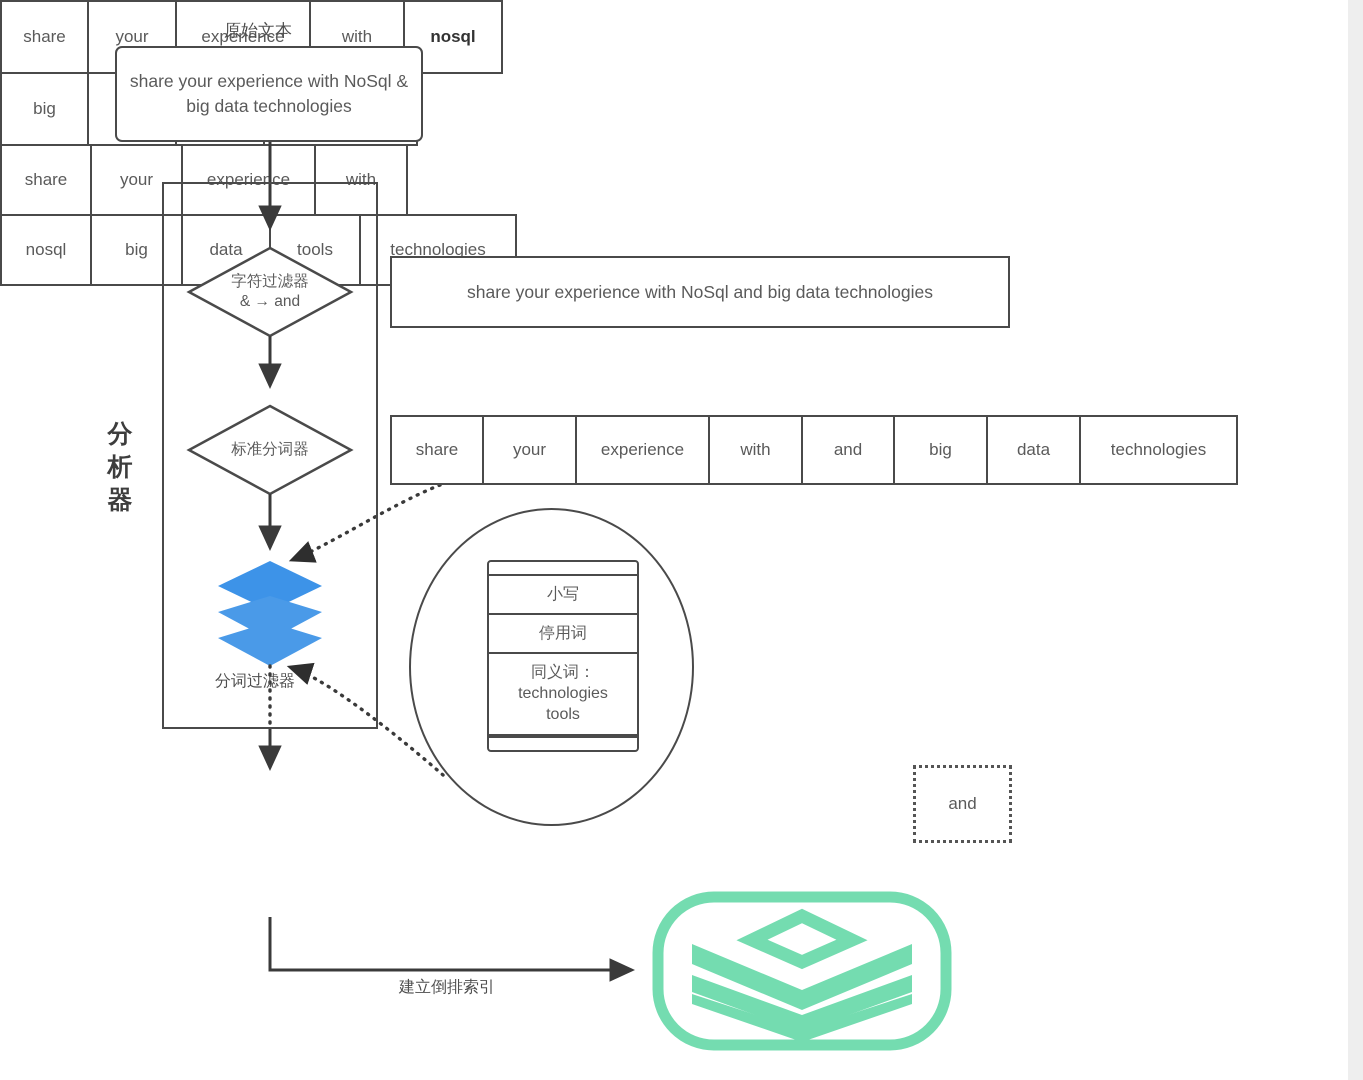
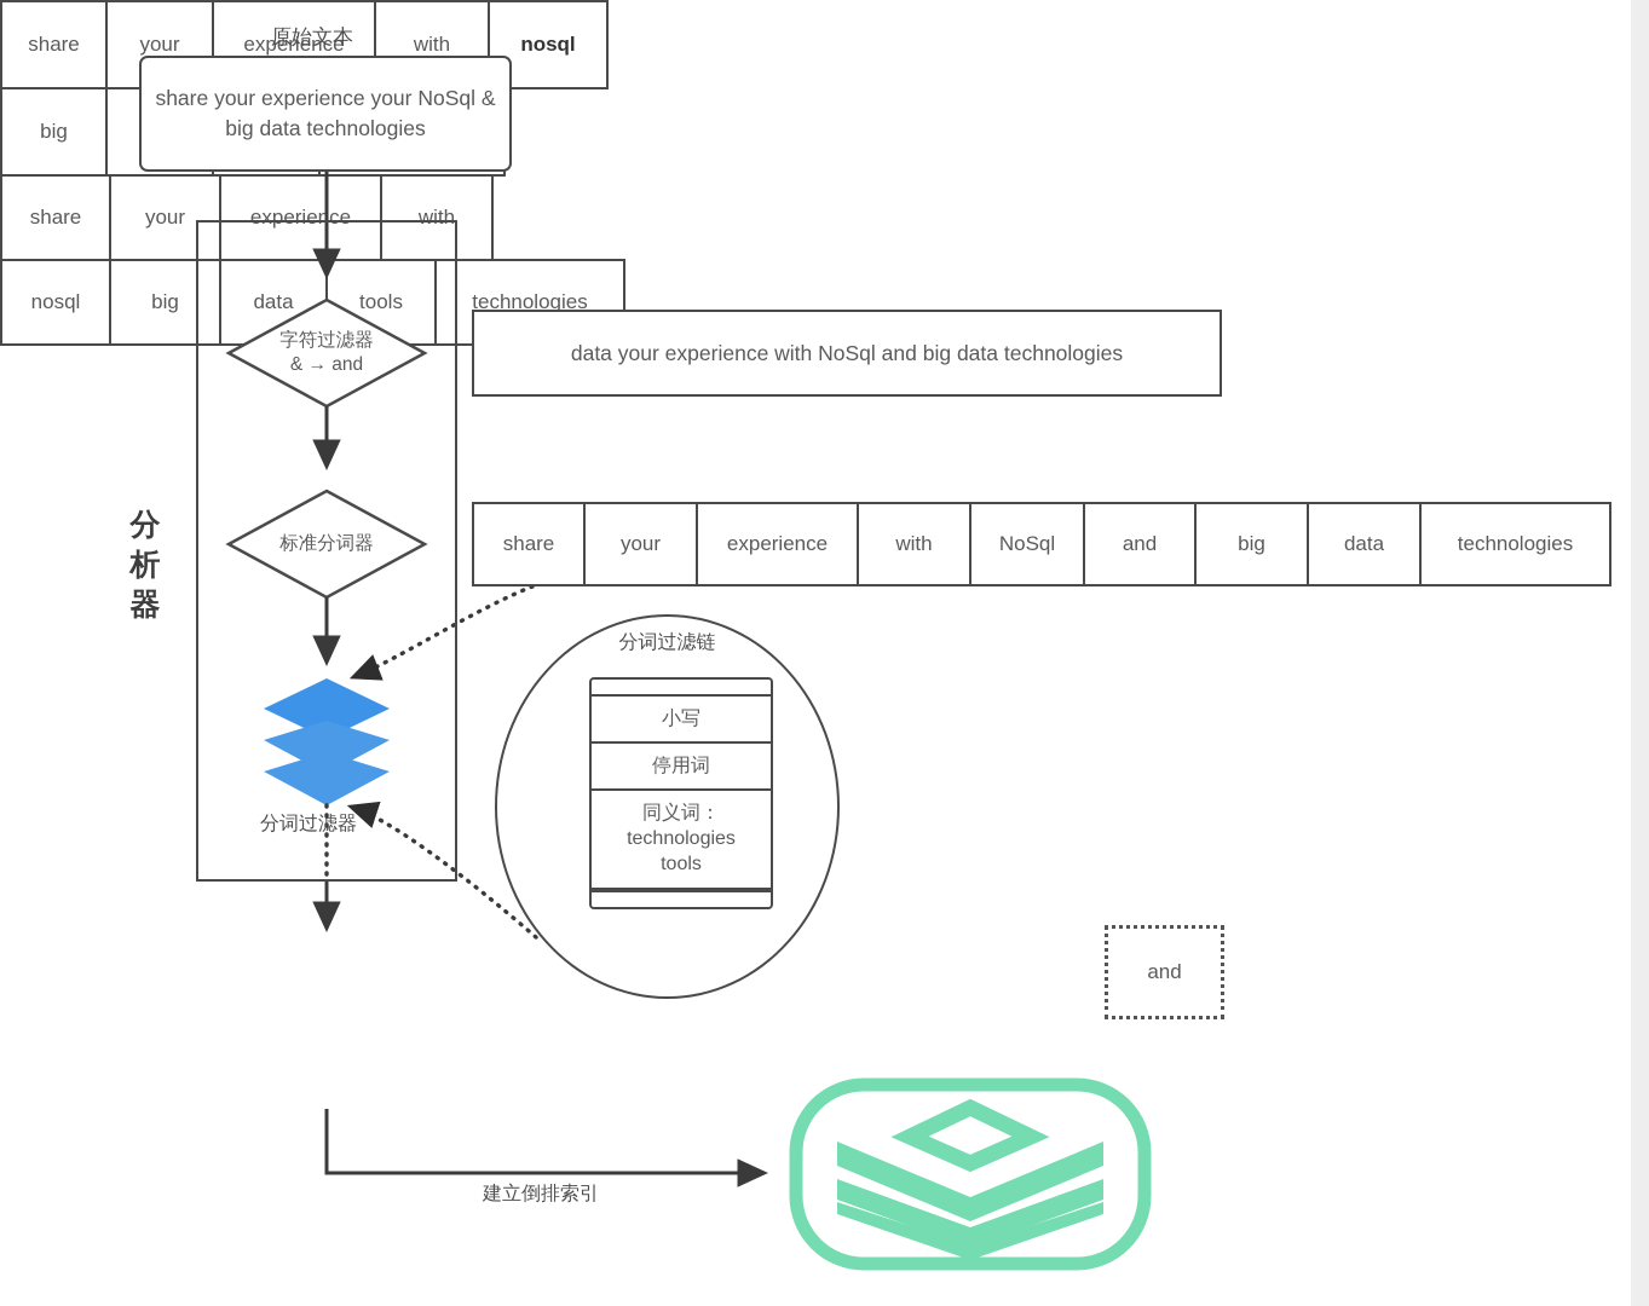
  原始文本
- share your experience with NoSql & big data technologies
+ share your experience your NoSql & big data technologies
  分析器
  字符过滤器
  & → and
  标准分词器
  分词过滤器
- share your experience with NoSql and big data technologies
+ data your experience with NoSql and big data technologies
  share
  your
  experience
  with
+ NoSql
  and
  big
  data
  technologies
+ 分词过滤链
  小写
  停用词
  同义词：
  technologies
  tools
  share
  your
  experience
  with
  nosql
  big
  and
  share
  your
  experience
  with
  nosql
  big
  data
  tools
  technologies
  建立倒排索引
